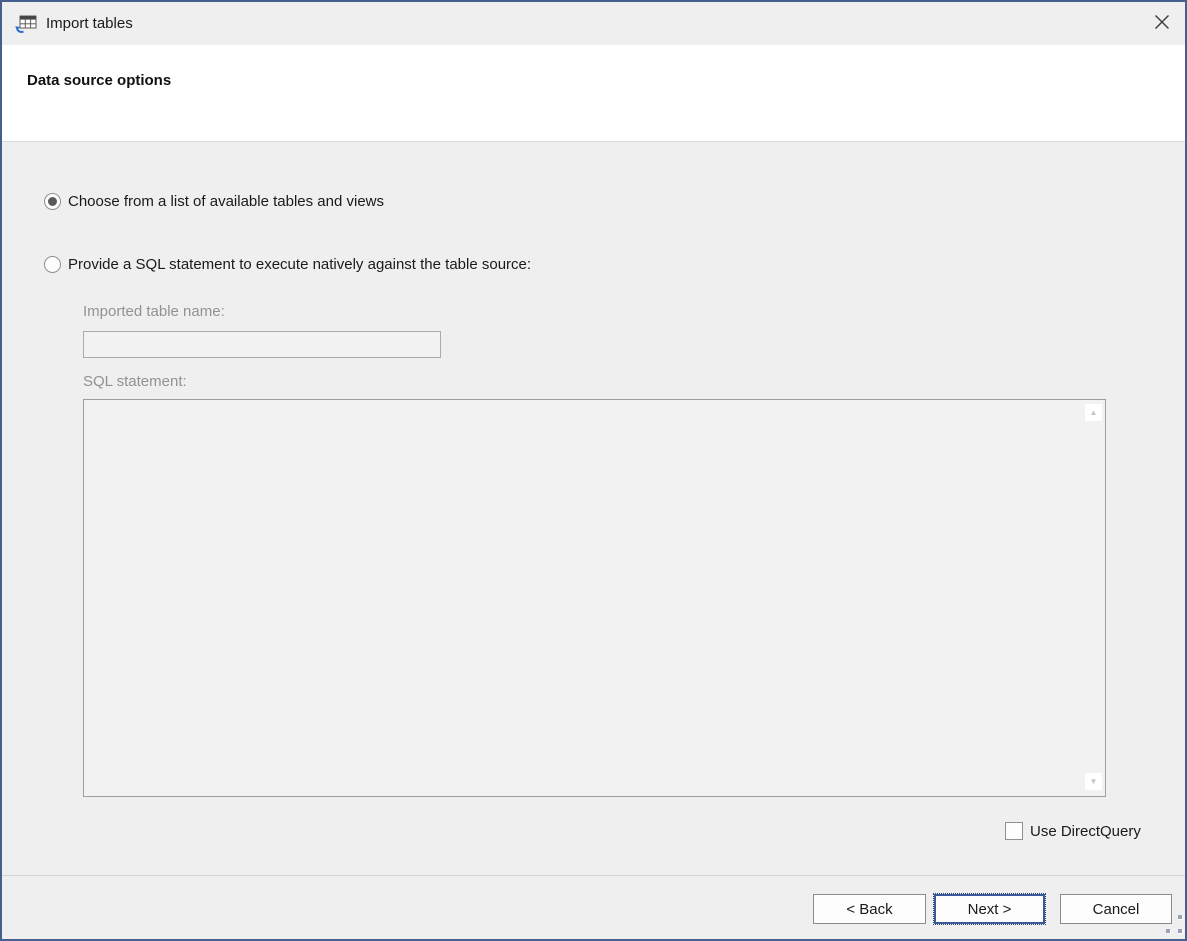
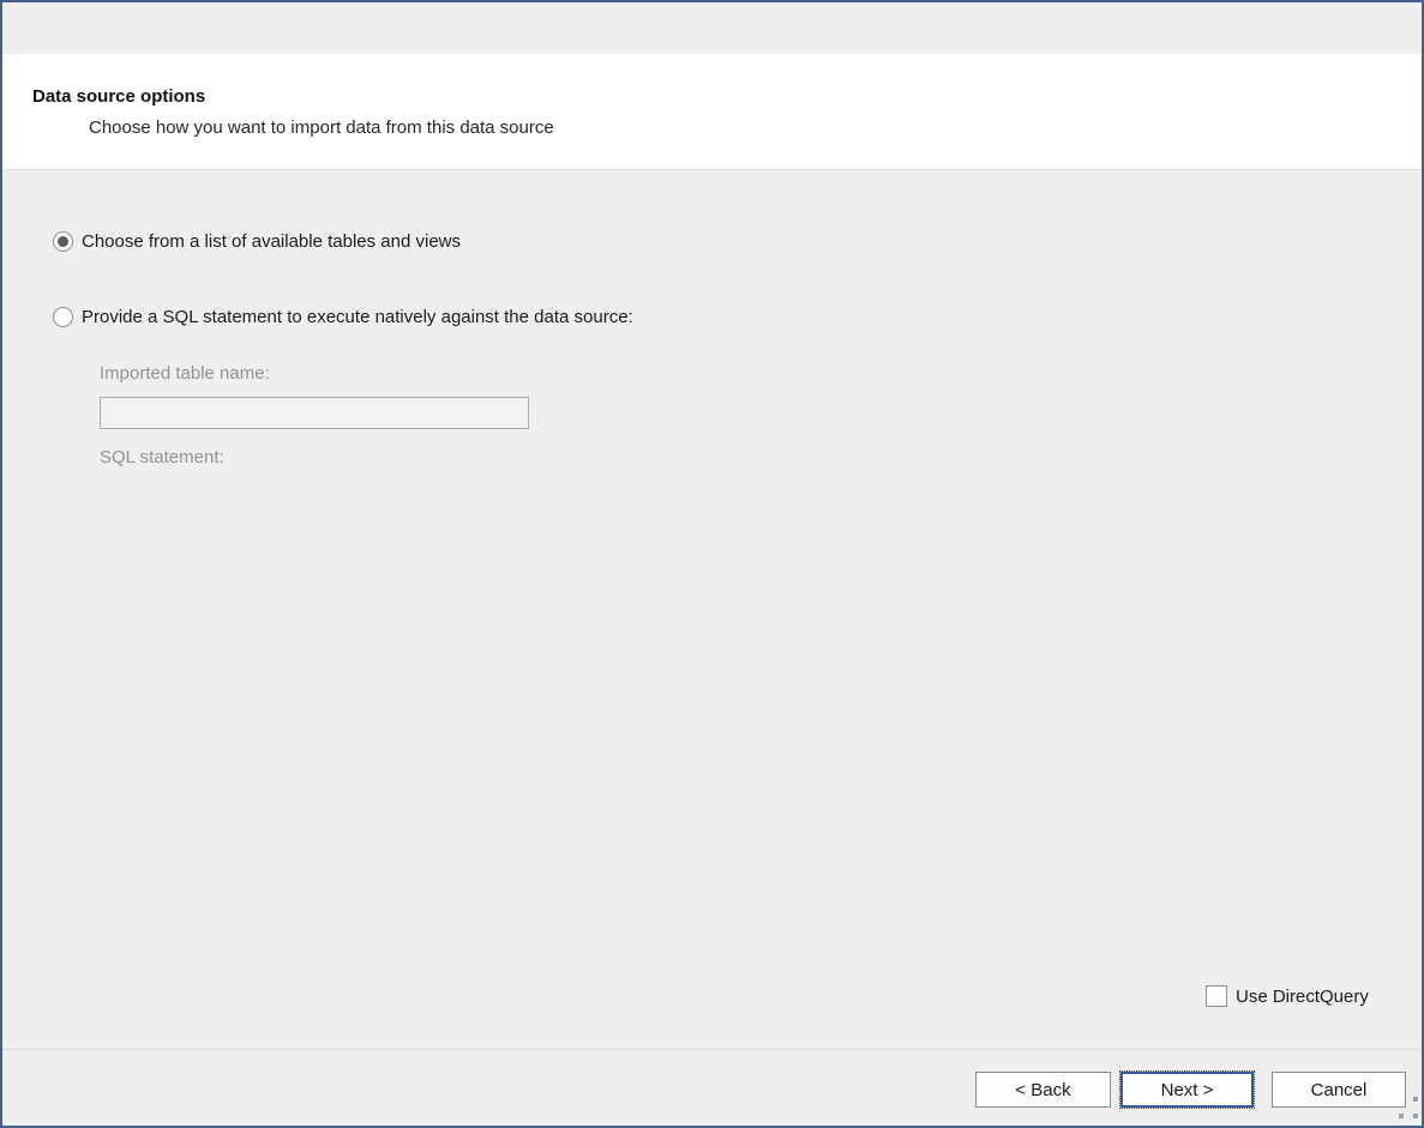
- Import tables
  Data source options
+ Choose how you want to import data from this data source
  Choose from a list of available tables and views
- Provide a SQL statement to execute natively against the table source:
+ Provide a SQL statement to execute natively against the data source:
  Imported table name:
  SQL statement:
- ▲
- ▼
  Use DirectQuery
  < Back
  Next >
  Cancel
